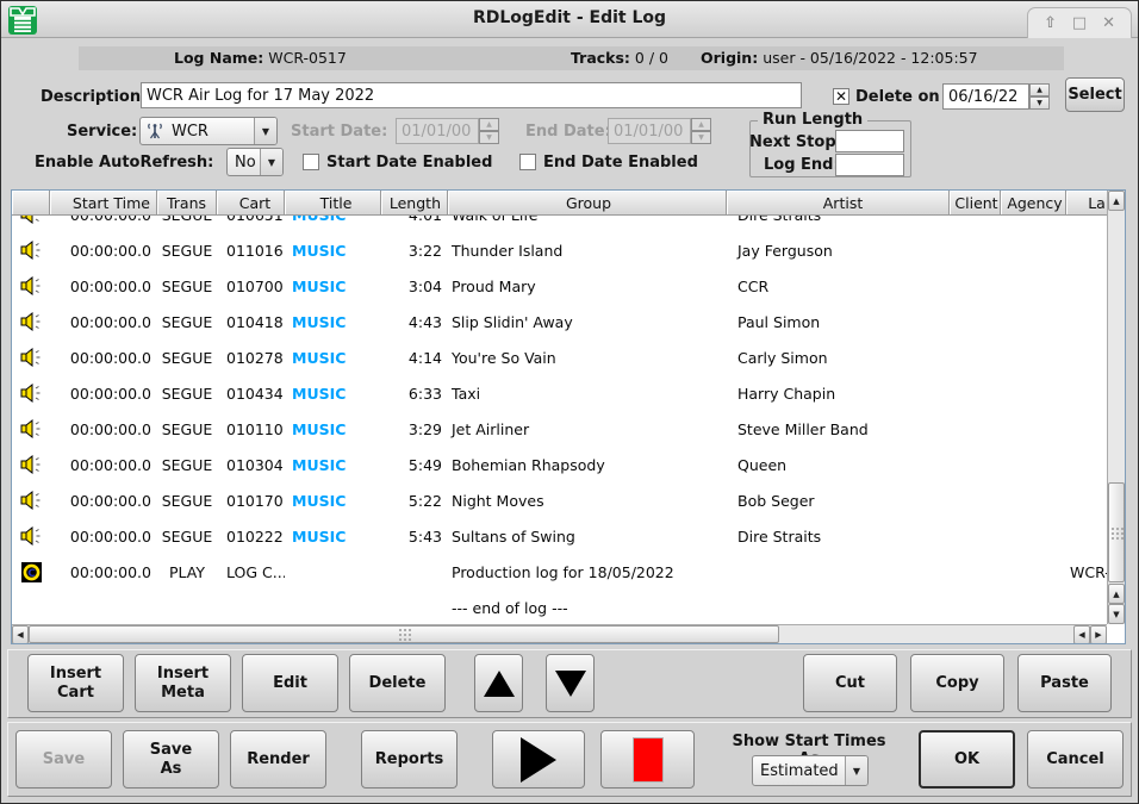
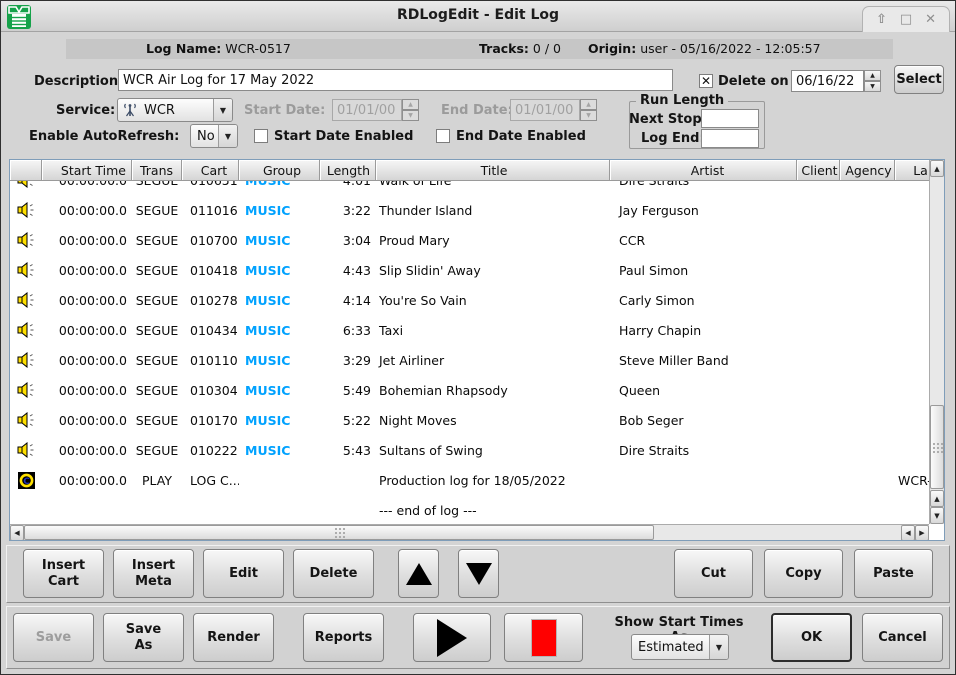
  RDLogEdit - Edit Log
  ⇧
  □
  ✕
  Log Name: WCR-0517
  Tracks: 0 / 0
  Origin: user - 05/16/2022 - 12:05:57
  Description
  WCR Air Log for 17 May 2022
  ✕
  Delete on
  06/16/22
  Select
  Service:
  WCR
  ▼
  Start Date:
  01/01/00
  End Date
  01/01/00
  Run Length
  Next Stop
  Log End
  Enable AutoRefresh:
  No
  ▼
  Start Date Enabled
  End Date Enabled
  Start Time
  Trans
  Cart
- Title
+ Group
  Length
- Group
+ Title
  Artist
  Client
  Agency
  La
  00:00:00.0
  SEGUE
  011016
  MUSIC
  3:22
  Thunder Island
  Jay Ferguson
  00:00:00.0
  SEGUE
  010700
  MUSIC
  3:04
  Proud Mary
  CCR
  00:00:00.0
  SEGUE
  010418
  MUSIC
  4:43
  Slip Slidin' Away
  Paul Simon
  00:00:00.0
  SEGUE
  010278
  MUSIC
  4:14
  You're So Vain
  Carly Simon
  00:00:00.0
  SEGUE
  010434
  MUSIC
  6:33
  Taxi
  Harry Chapin
  00:00:00.0
  SEGUE
  010110
  MUSIC
  3:29
  Jet Airliner
  Steve Miller Band
  00:00:00.0
  SEGUE
  010304
  MUSIC
  5:49
  Bohemian Rhapsody
  Queen
  00:00:00.0
  SEGUE
  010170
  MUSIC
  5:22
  Night Moves
  Bob Seger
  00:00:00.0
  SEGUE
  010222
  MUSIC
  5:43
  Sultans of Swing
  Dire Straits
  C
  00:00:00.0
  PLAY
  LOG C...
  Production log for 18/05/2022
  WCR
  --- end of log ---
  ▲
  ▲
  ▼
  ◀
  ◀
  ▶
  Insert
  Cart
  Insert
  Meta
  Edit
  Delete
  Cut
  Copy
  Paste
  Save
  Save
  As
  Render
  Reports
  Show Start Times
  Estimated
  ▼
  OK
  Cancel
